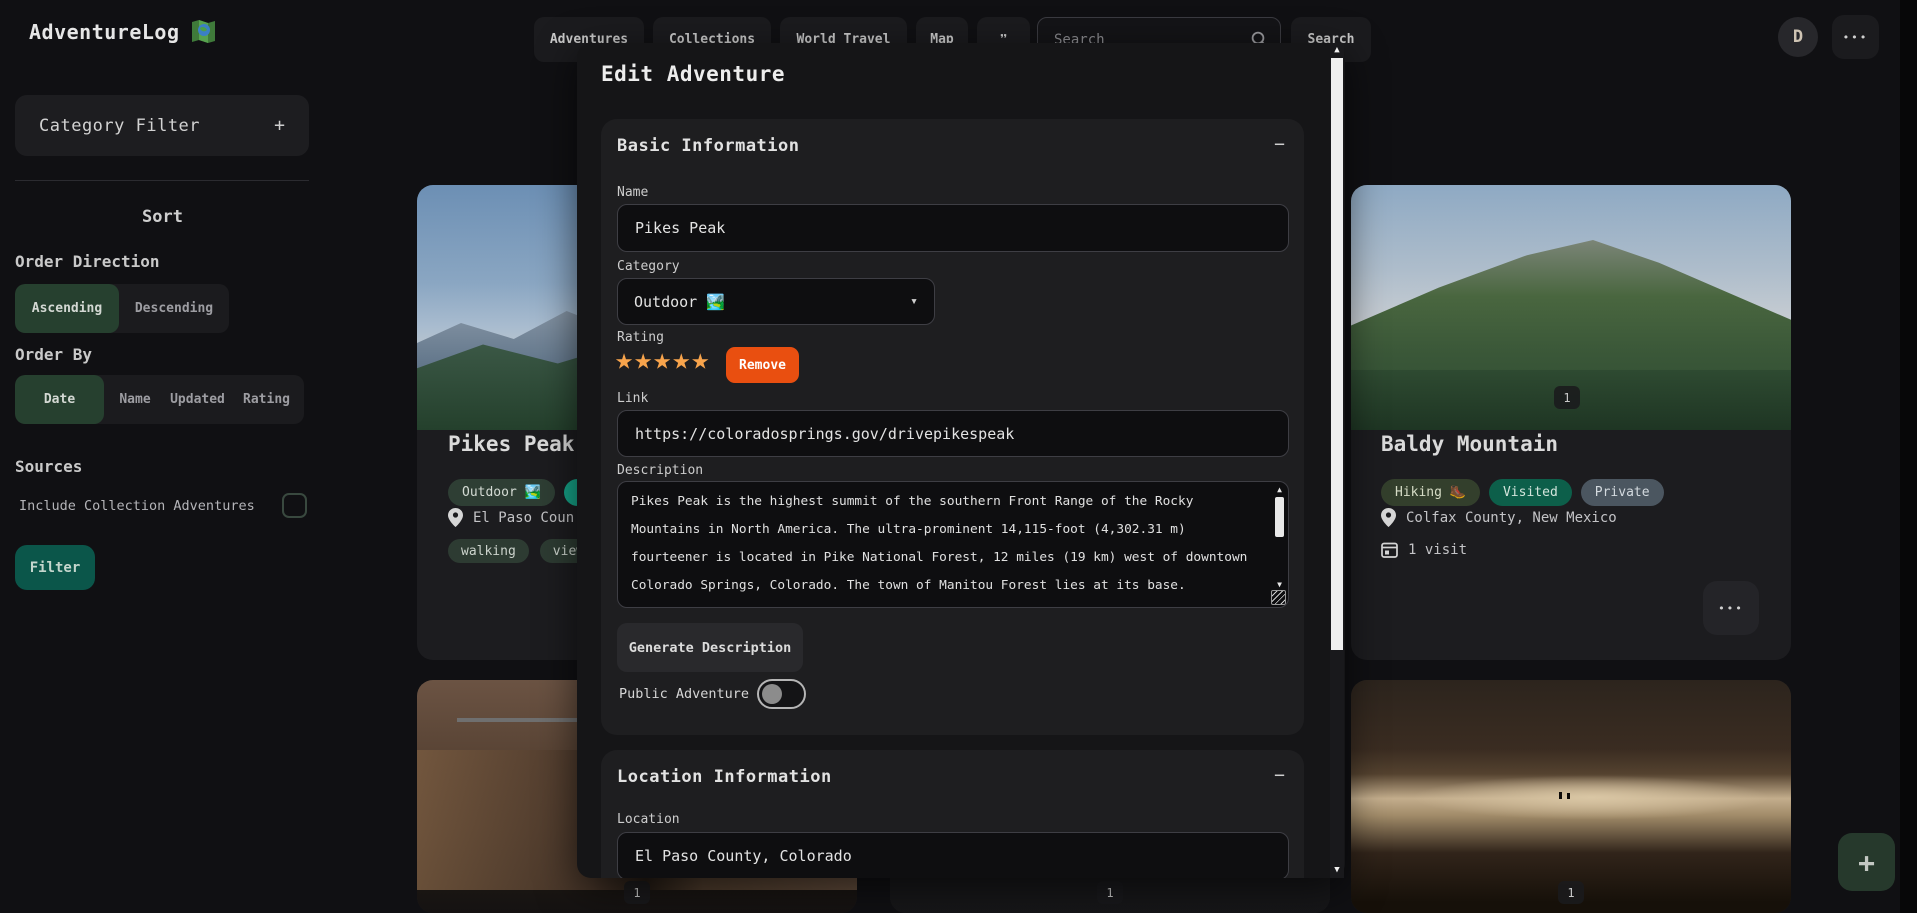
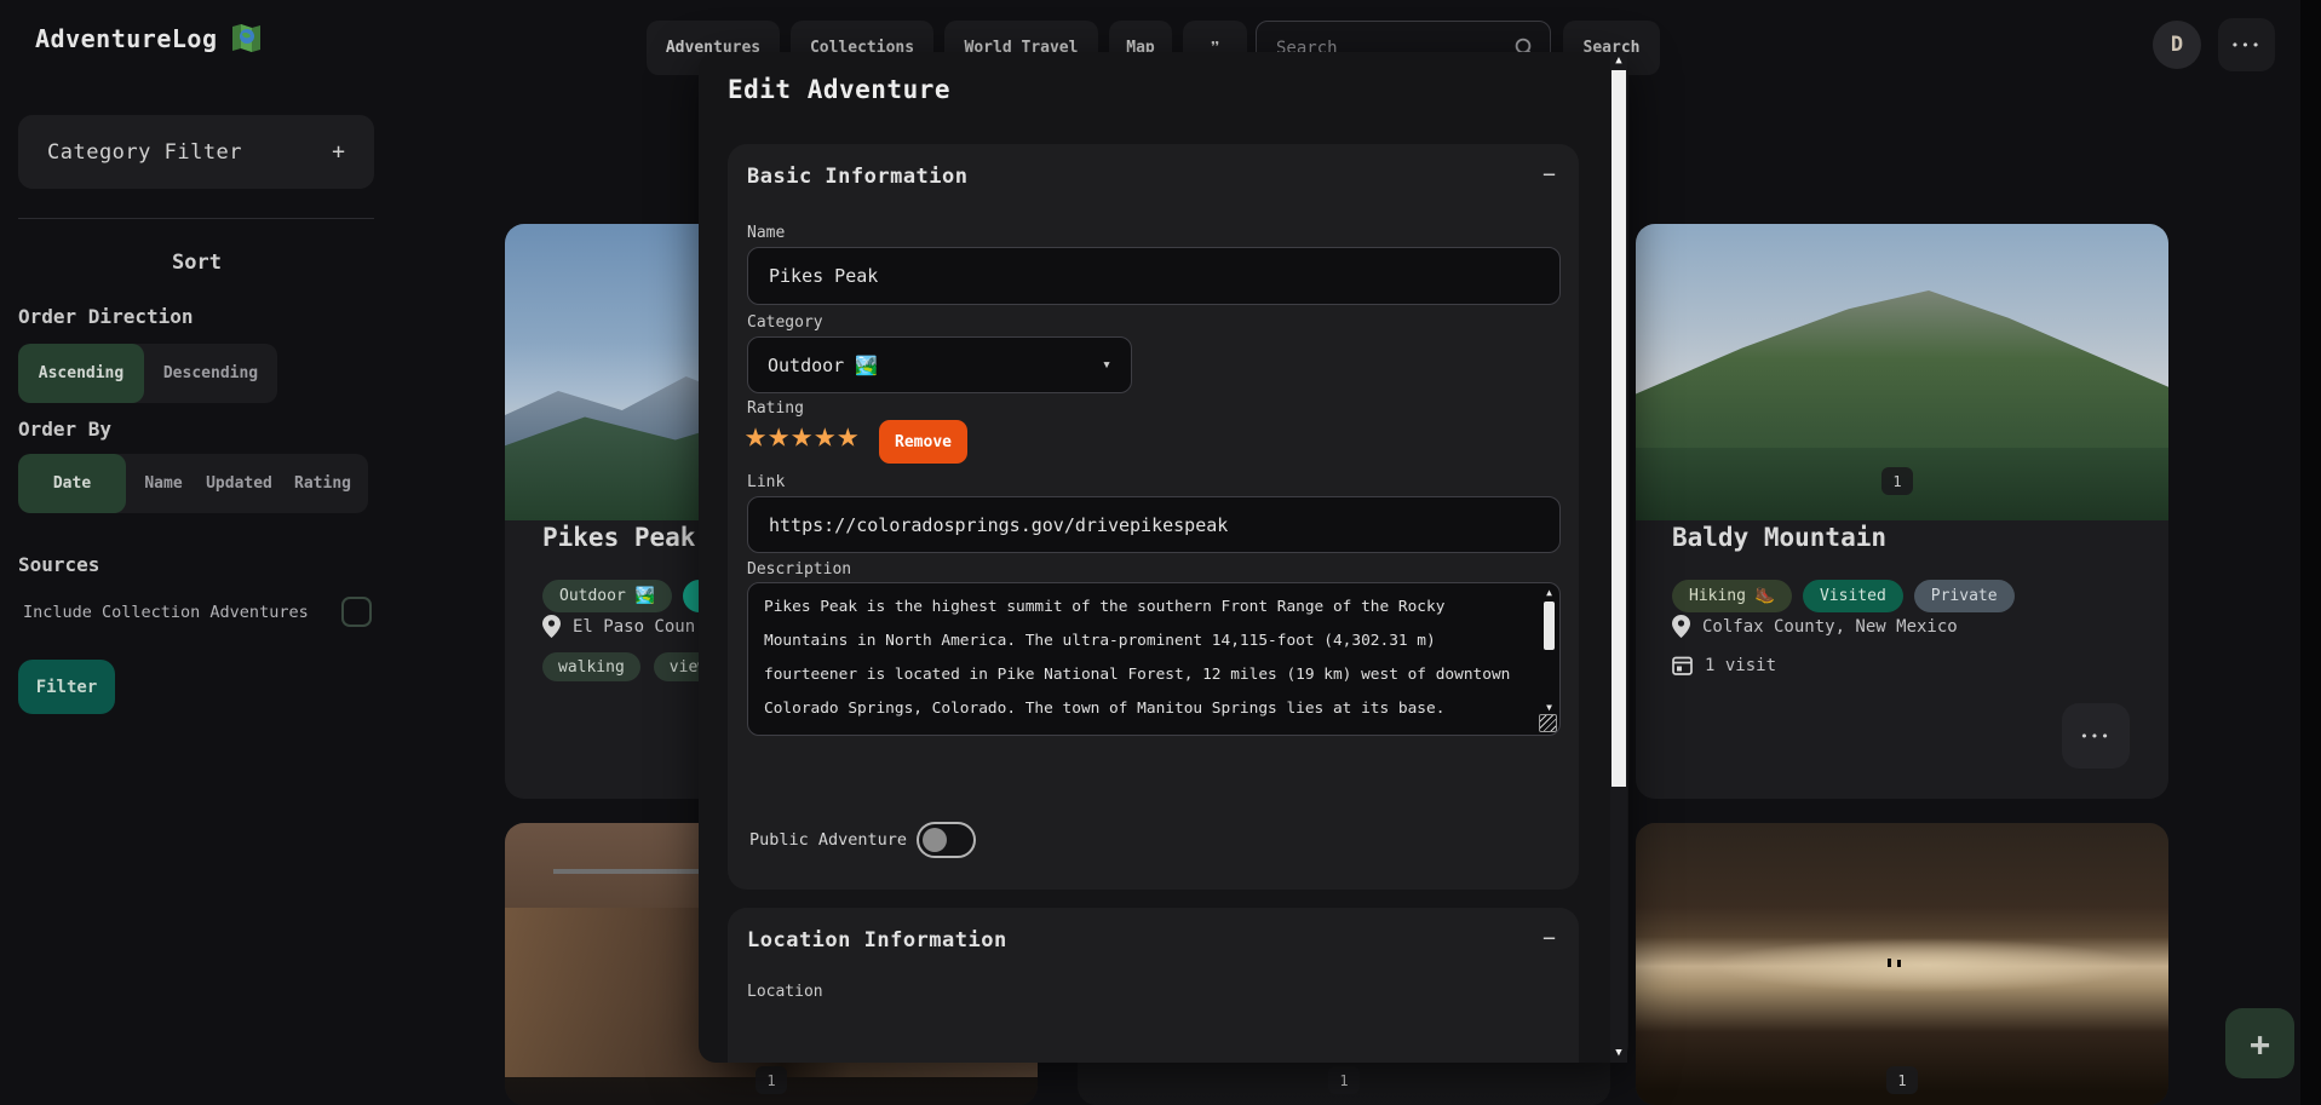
  Pikes Peak
  Outdoor 🏞️
  El Paso Coun
  walking
  1
  Baldy Mountain
  Hiking 🥾
  Visited
  Private
  Colfax County, New Mexico
  1 visit
  •••
  1
  1
  1
  AdventureLog
  Adventures
  Collections
  World Travel
  Map
  ❞
  Search
  Search
  D
  •••
  Category Filter
  +
  Sort
  Order Direction
  Ascending
  Descending
  Order By
  Date
  Name
  Updated
  Rating
  Sources
  Include Collection Adventures
  Filter
  +
  Edit Adventure
  Basic Information
  −
  Name
  Pikes Peak
  Category
  Outdoor 🏞️
  ▾
  Rating
  ★
  ★
  ★
  ★
  ★
  Remove
  Link
  https://coloradosprings.gov/drivepikespeak
  Description
- Pikes Peak is the highest summit of the southern Front Range of the Rocky Mountains in North America. The ultra-prominent 14,115-foot (4,302.31 m) fourteener is located in Pike National Forest, 12 miles (19 km) west of downtown Colorado Springs, Colorado. The town of Manitou Forest lies at its base.
+ Pikes Peak is the highest summit of the southern Front Range of the Rocky Mountains in North America. The ultra-prominent 14,115-foot (4,302.31 m) fourteener is located in Pike National Forest, 12 miles (19 km) west of downtown Colorado Springs, Colorado. The town of Manitou Springs lies at its base.
  ▲
  ▼
- Generate Description
  Public Adventure
  Location Information
  −
  Location
- El Paso County, Colorado
  ▲
  ▼
